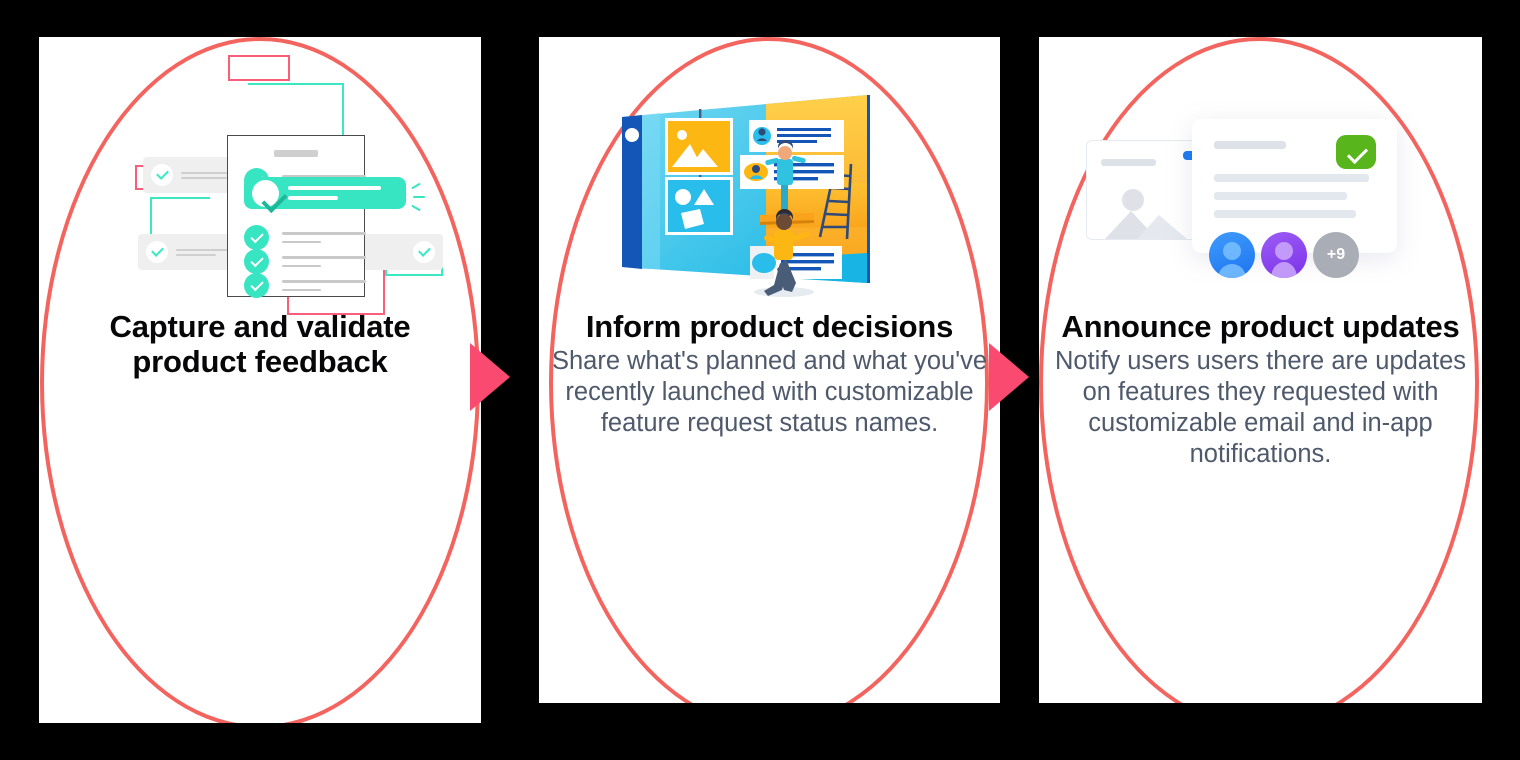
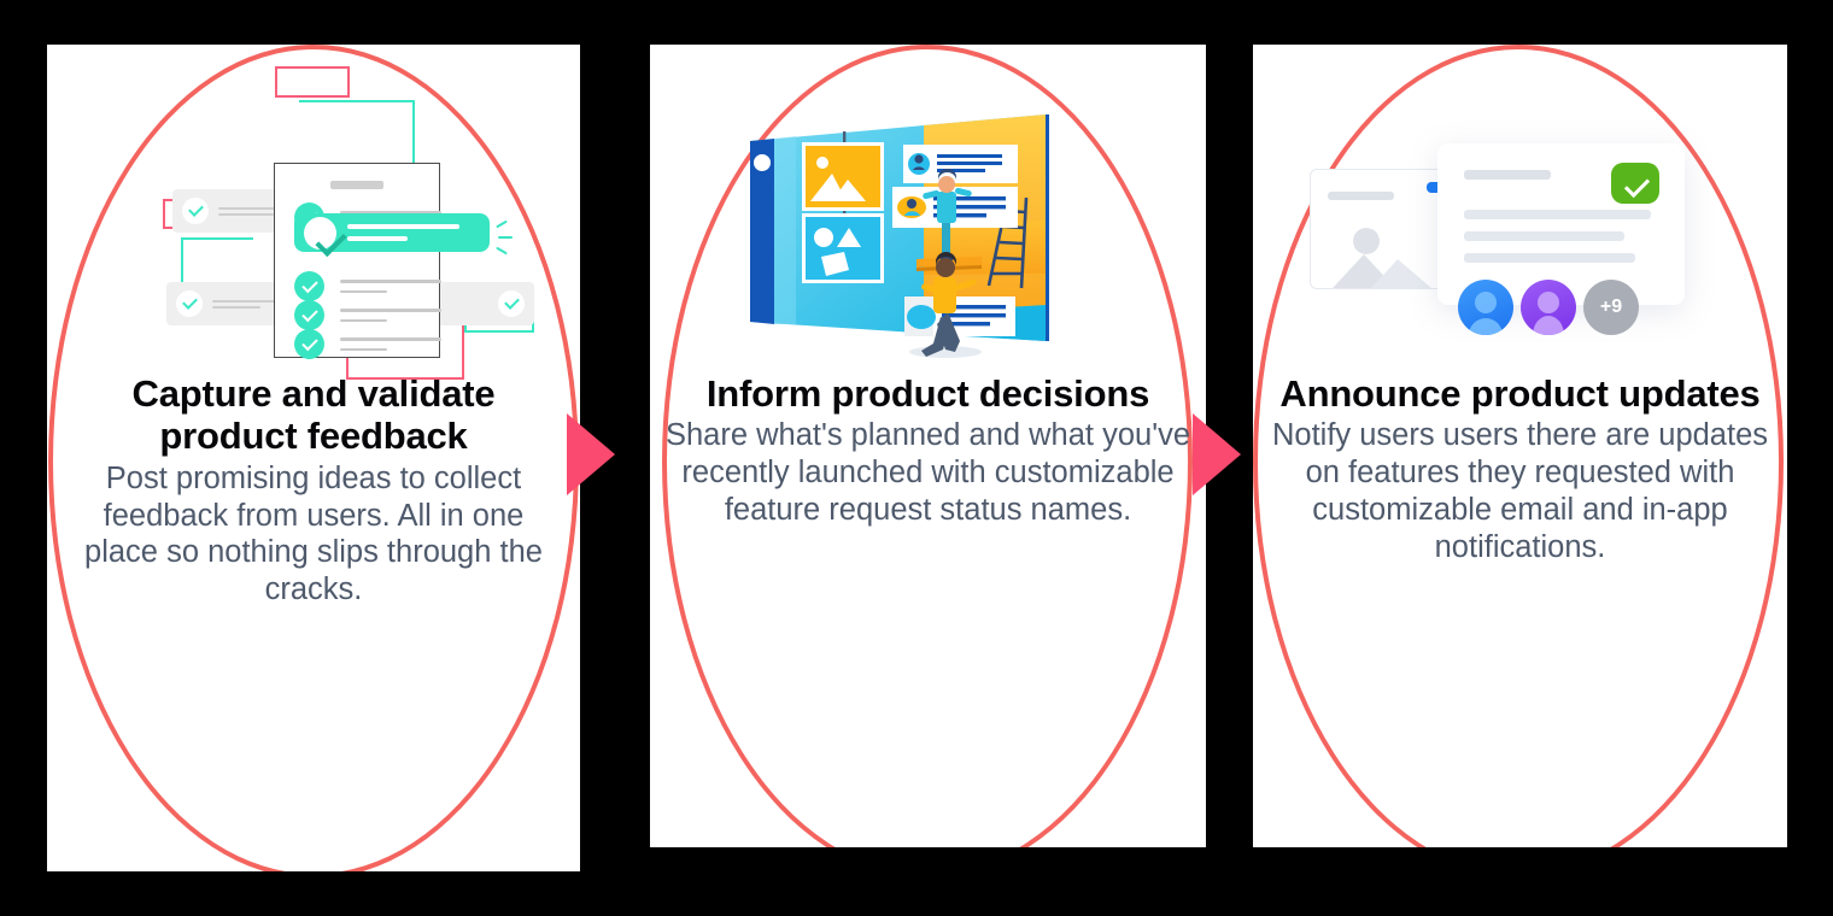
  Capture and validate product feedback
+ Post promising ideas to collect feedback from users. All in one place so nothing slips through the cracks.
  Inform product decisions
  Share what's planned and what you've recently launched with customizable feature request status names.
  +9
  Announce product updates
  Notify users users there are updates on features they requested with customizable email and in-app notifications.
